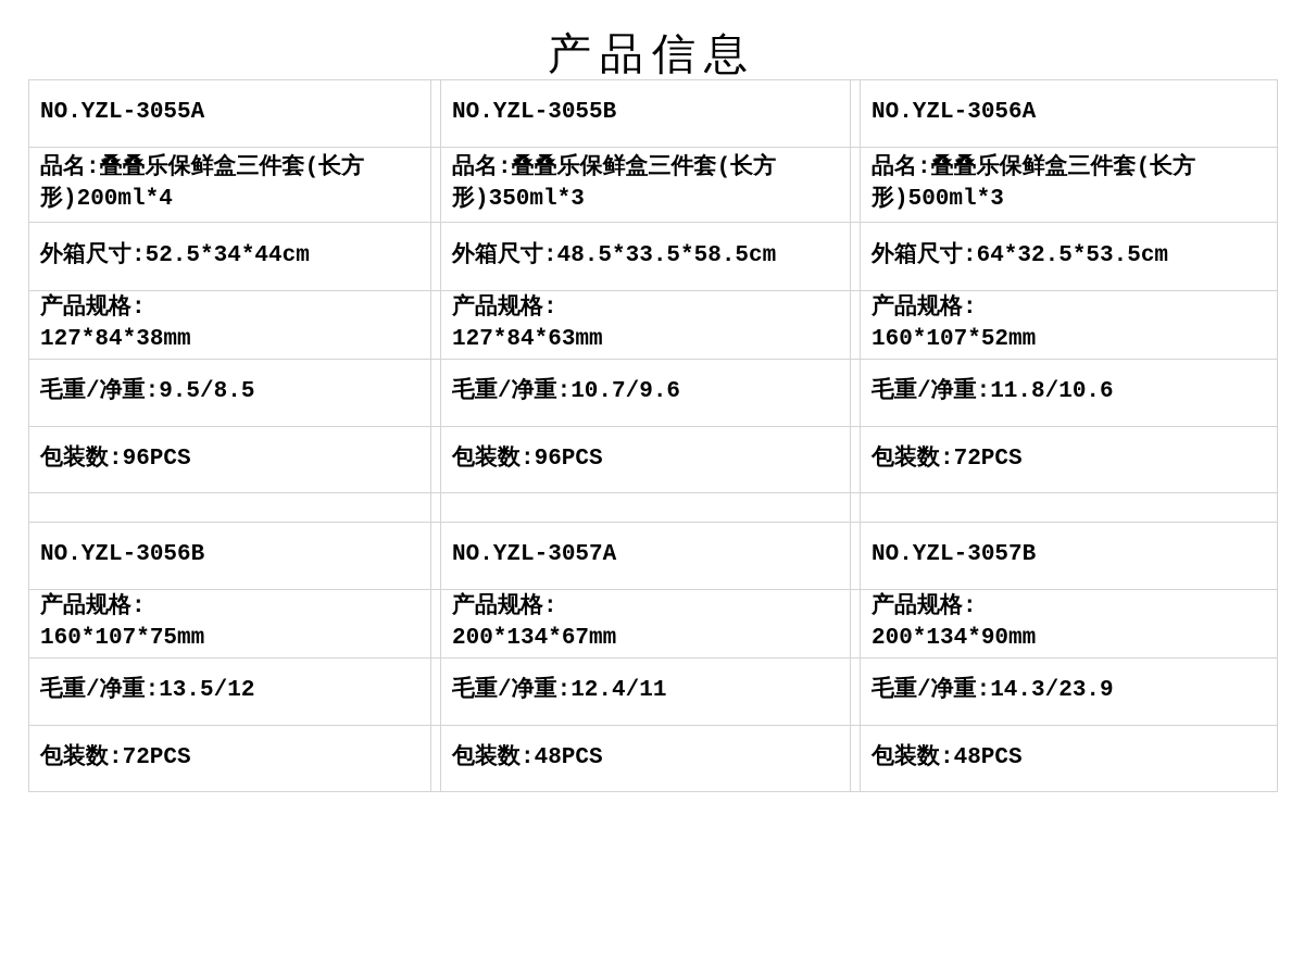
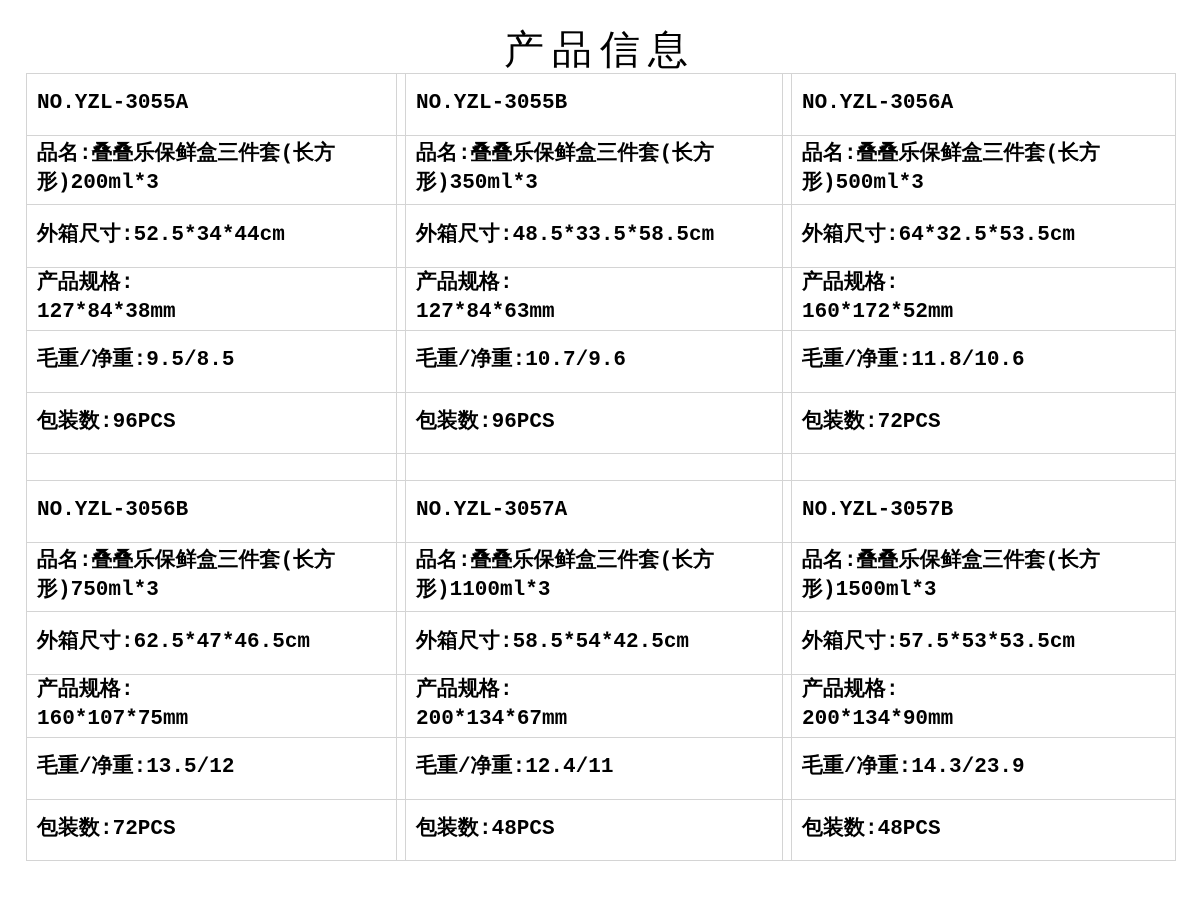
  产品信息
  NO.YZL-3055A		NO.YZL-3055B		NO.YZL-3056A
- 品名:叠叠乐保鲜盒三件套(长方 形)200ml*4		品名:叠叠乐保鲜盒三件套(长方 形)350ml*3		品名:叠叠乐保鲜盒三件套(长方 形)500ml*3
+ 品名:叠叠乐保鲜盒三件套(长方 形)200ml*3		品名:叠叠乐保鲜盒三件套(长方 形)350ml*3		品名:叠叠乐保鲜盒三件套(长方 形)500ml*3
  外箱尺寸:52.5*34*44cm		外箱尺寸:48.5*33.5*58.5cm		外箱尺寸:64*32.5*53.5cm
- 产品规格: 127*84*38mm		产品规格: 127*84*63mm		产品规格: 160*107*52mm
+ 产品规格: 127*84*38mm		产品规格: 127*84*63mm		产品规格: 160*172*52mm
  毛重/净重:9.5/8.5		毛重/净重:10.7/9.6		毛重/净重:11.8/10.6
  包装数:96PCS		包装数:96PCS		包装数:72PCS
  NO.YZL-3056B		NO.YZL-3057A		NO.YZL-3057B
+ 品名:叠叠乐保鲜盒三件套(长方 形)750ml*3		品名:叠叠乐保鲜盒三件套(长方 形)1100ml*3		品名:叠叠乐保鲜盒三件套(长方 形)1500ml*3
+ 外箱尺寸:62.5*47*46.5cm		外箱尺寸:58.5*54*42.5cm		外箱尺寸:57.5*53*53.5cm
  产品规格: 160*107*75mm		产品规格: 200*134*67mm		产品规格: 200*134*90mm
  毛重/净重:13.5/12		毛重/净重:12.4/11		毛重/净重:14.3/23.9
  包装数:72PCS		包装数:48PCS		包装数:48PCS
